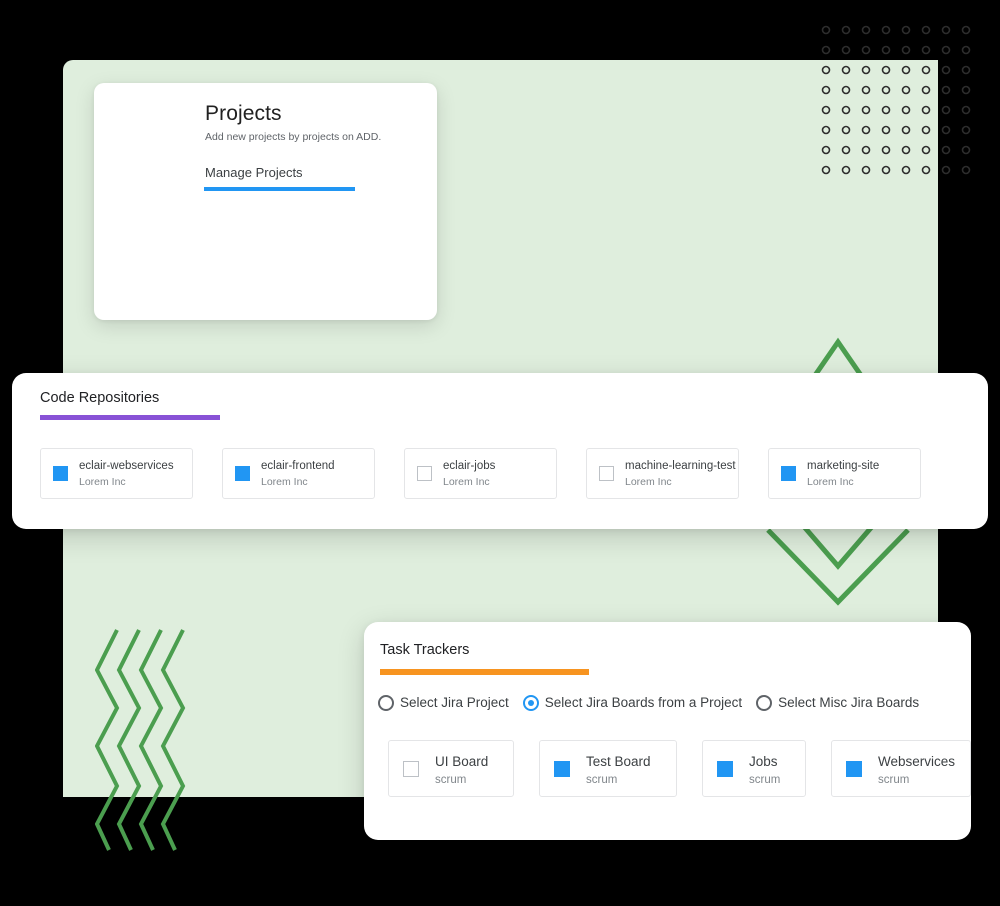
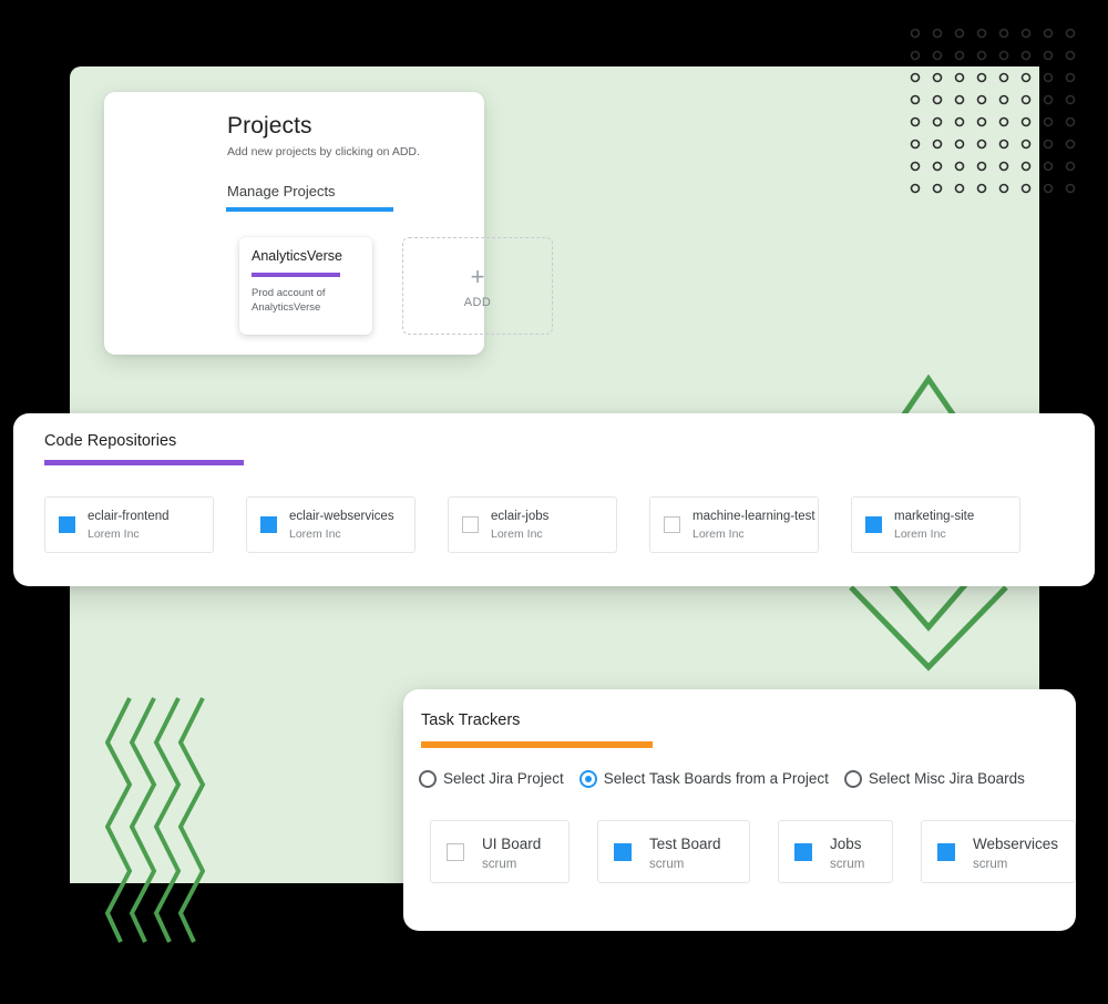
  Projects
- Add new projects by projects on ADD.
+ Add new projects by clicking on ADD.
  Manage Projects
+ AnalyticsVerse
+ Prod account of AnalyticsVerse
+ +
+ ADD
  Code Repositories
- eclair-webservices
+ eclair-frontend
  Lorem Inc
- eclair-frontend
+ eclair-webservices
  Lorem Inc
  eclair-jobs
  Lorem Inc
  machine-learning-test
  Lorem Inc
  marketing-site
  Lorem Inc
  Task Trackers
- Select Jira Project Select Jira Boards from a Project Select Misc Jira Boards
+ Select Jira Project Select Task Boards from a Project Select Misc Jira Boards
  UI Board
  scrum
  Test Board
  scrum
  Jobs
  scrum
  Webservices
  scrum
